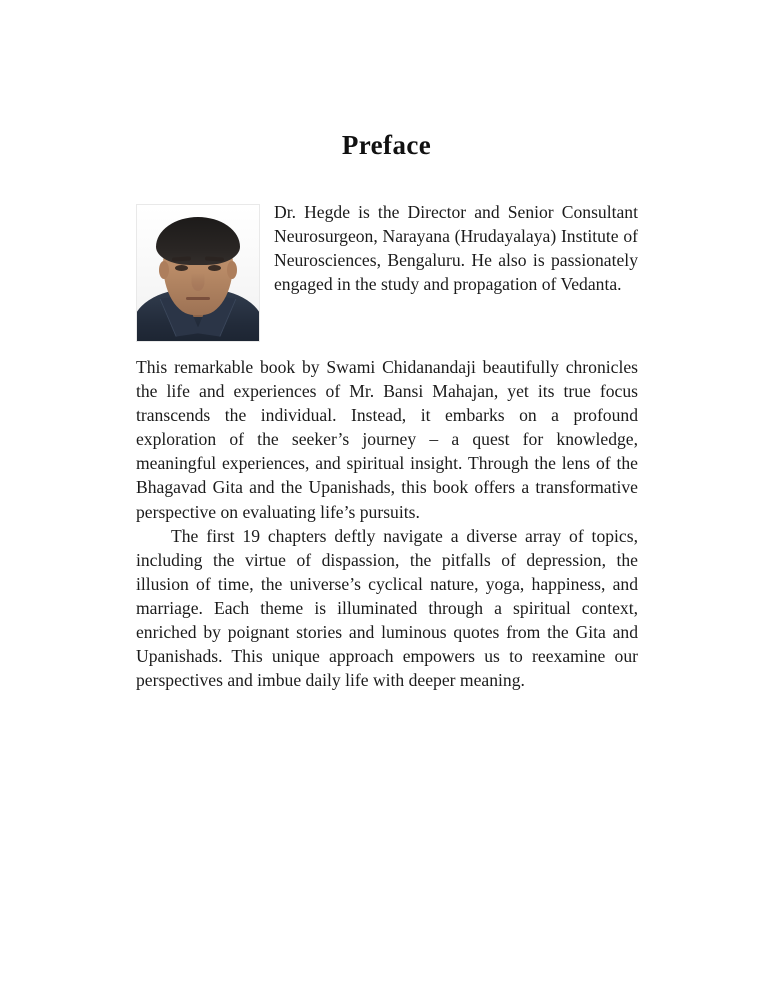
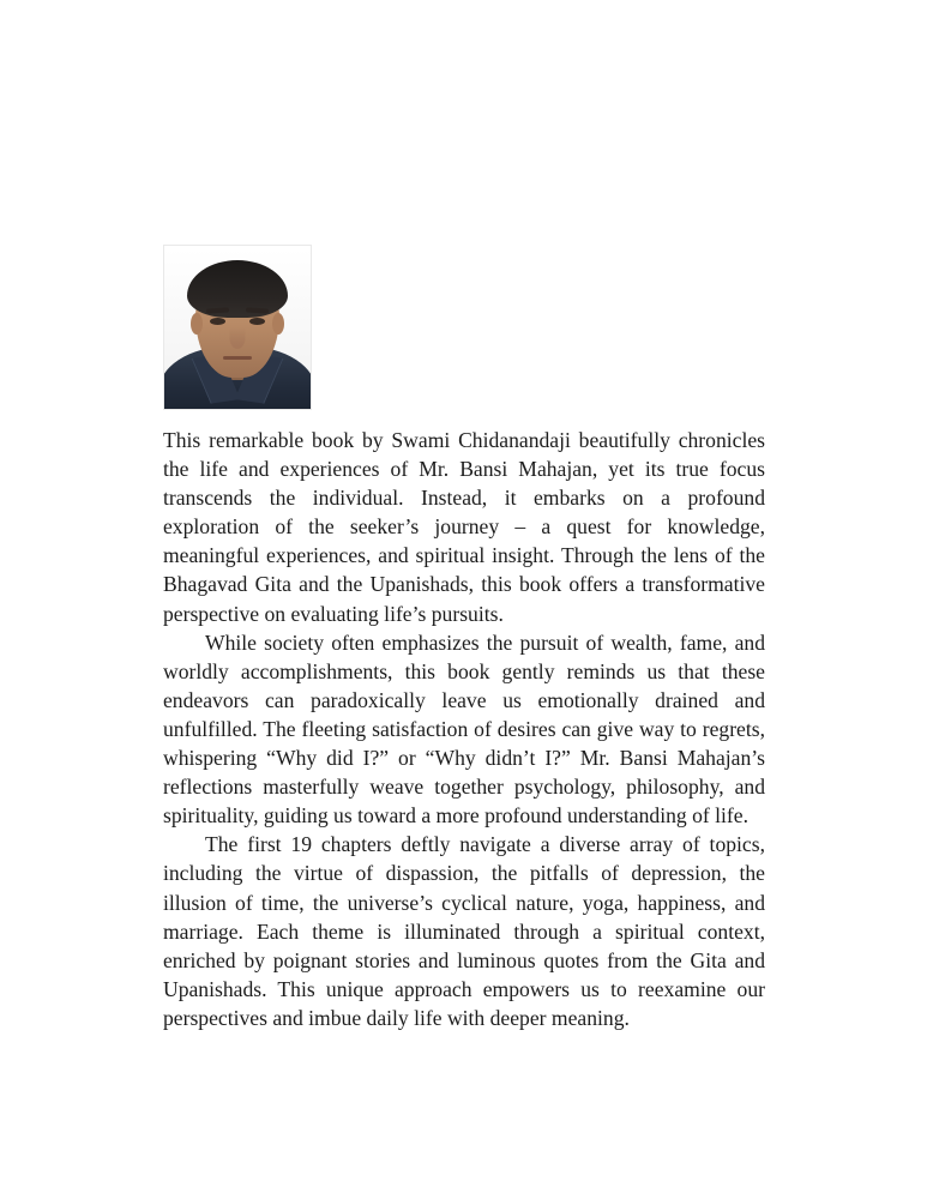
- Preface
- Dr. Hegde is the Director and Senior Consultant Neurosurgeon, Narayana (Hrudayalaya) Institute of Neurosciences, Bengaluru. He also is passionately engaged in the study and propagation of Vedanta.
  This remarkable book by Swami Chidanandaji beautifully chronicles the life and experiences of Mr. Bansi Mahajan, yet its true focus transcends the individual. Instead, it embarks on a profound exploration of the seeker’s journey – a quest for knowledge, meaningful experiences, and spiritual insight. Through the lens of the Bhagavad Gita and the Upanishads, this book offers a transformative perspective on evaluating life’s pursuits.
+ While society often emphasizes the pursuit of wealth, fame, and worldly accomplishments, this book gently reminds us that these endeavors can paradoxically leave us emotionally drained and unfulfilled. The fleeting satisfaction of desires can give way to regrets, whispering “Why did I?” or “Why didn’t I?” Mr. Bansi Mahajan’s reflections masterfully weave together psychology, philosophy, and spirituality, guiding us toward a more profound understanding of life.
  The first 19 chapters deftly navigate a diverse array of topics, including the virtue of dispassion, the pitfalls of depression, the illusion of time, the universe’s cyclical nature, yoga, happiness, and marriage. Each theme is illuminated through a spiritual context, enriched by poignant stories and luminous quotes from the Gita and Upanishads. This unique approach empowers us to reexamine our perspectives and imbue daily life with deeper meaning.
